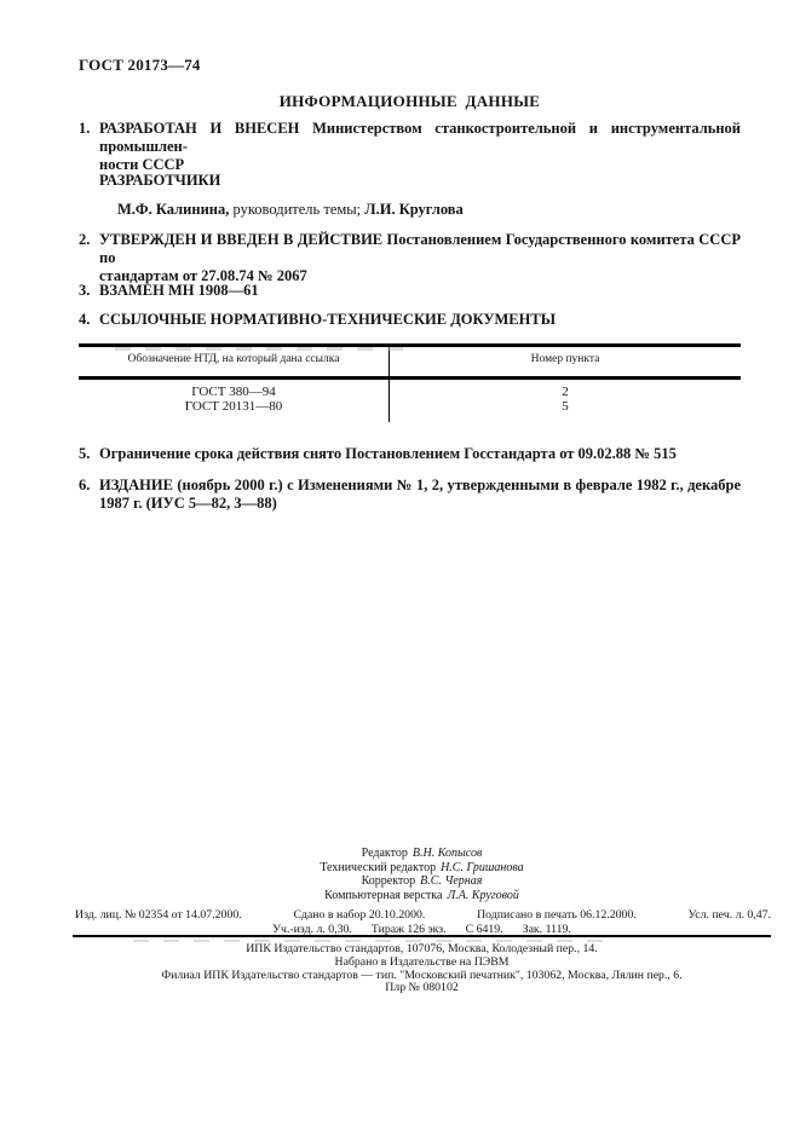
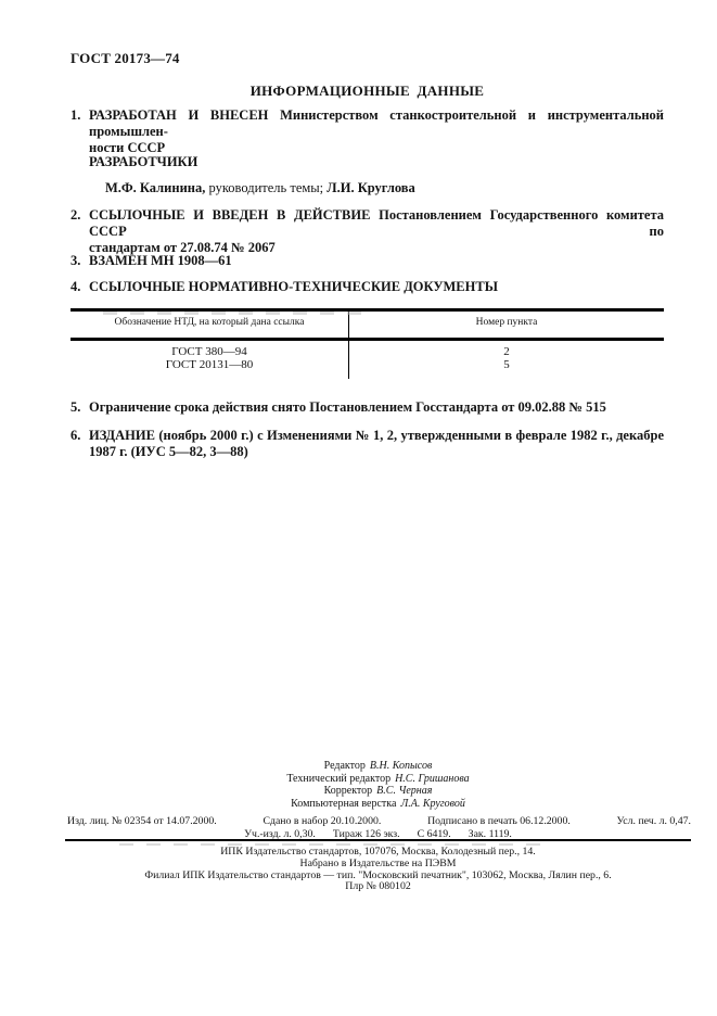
  ГОСТ 20173—74
  ИНФОРМАЦИОННЫЕ ДАННЫЕ
  1.
  РАЗРАБОТАН И ВНЕСЕН Министерством станкостроительной и инструментальной промышлен-
  ности СССР
  РАЗРАБОТЧИКИ
  М.Ф. Калинина, руководитель темы; Л.И. Круглова
  2.
- УТВЕРЖДЕН И ВВЕДЕН В ДЕЙСТВИЕ Постановлением Государственного комитета СССР по
+ ССЫЛОЧНЫЕ И ВВЕДЕН В ДЕЙСТВИЕ Постановлением Государственного комитета СССР по
  стандартам от 27.08.74 № 2067
  3.
  ВЗАМЕН МН 1908—61
  4.
  ССЫЛОЧНЫЕ НОРМАТИВНО-ТЕХНИЧЕСКИЕ ДОКУМЕНТЫ
  Обозначение НТД, на который дана ссылка
  Номер пункта
  ГОСТ 380—94
  2
  ГОСТ 20131—80
  5
  5.
  Ограничение срока действия снято Постановлением Госстандарта от 09.02.88 № 515
  6.
  ИЗДАНИЕ (ноябрь 2000 г.) с Изменениями № 1, 2, утвержденными в феврале 1982 г., декабре
  1987 г. (ИУС 5—82, 3—88)
  Редактор В.Н. Копысов
  Технический редактор Н.С. Гришанова
  Корректор В.С. Черная
  Компьютерная верстка Л.А. Круговой
  Изд. лиц. № 02354 от 14.07.2000.
  Сдано в набор 20.10.2000.
  Подписано в печать 06.12.2000.
  Усл. печ. л. 0,47.
  Уч.-изд. л. 0,30.
  Тираж 126 экз.
  С 6419.
  Зак. 1119.
  ИПК Издательство стандартов, 107076, Москва, Колодезный пер., 14.
  Набрано в Издательстве на ПЭВМ
  Филиал ИПК Издательство стандартов — тип. "Московский печатник", 103062, Москва, Лялин пер., 6.
  Плр № 080102
